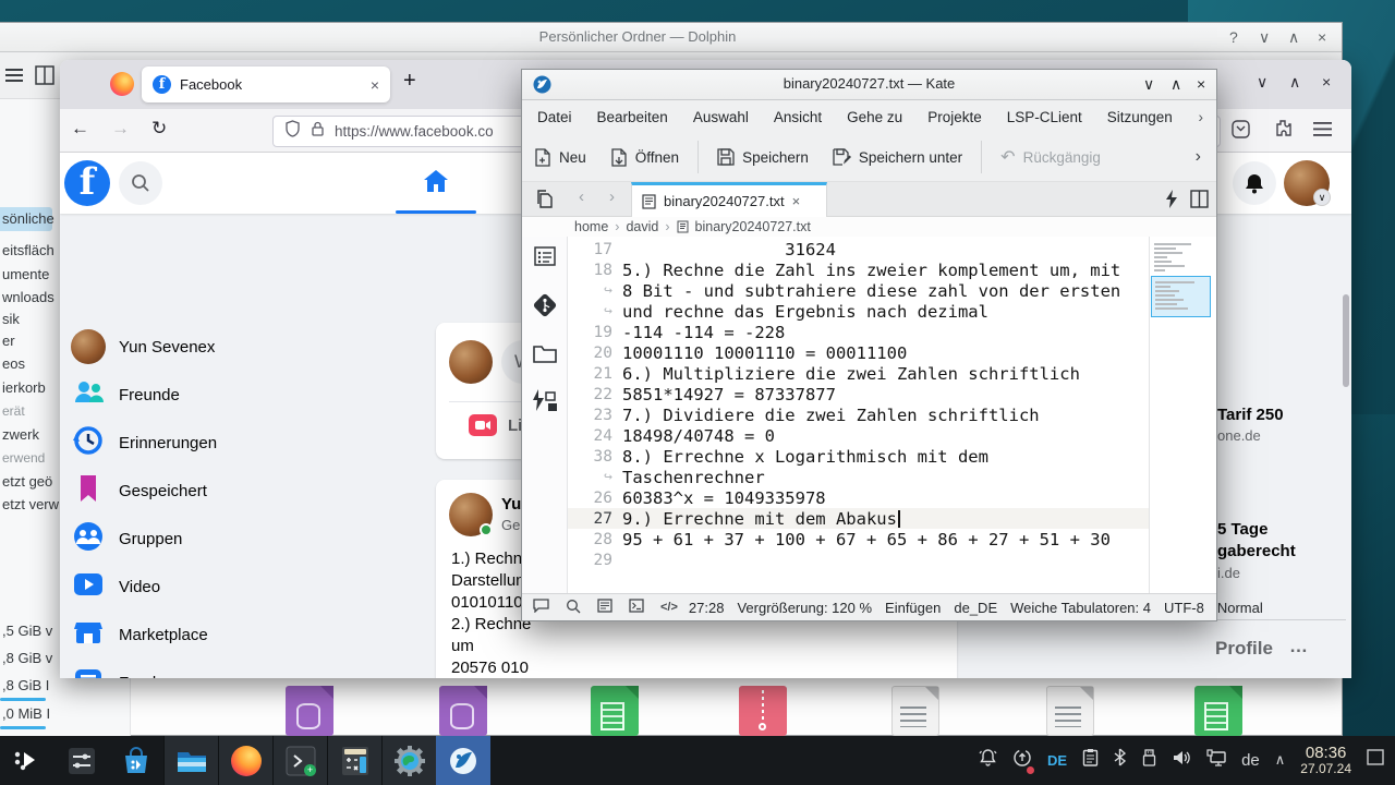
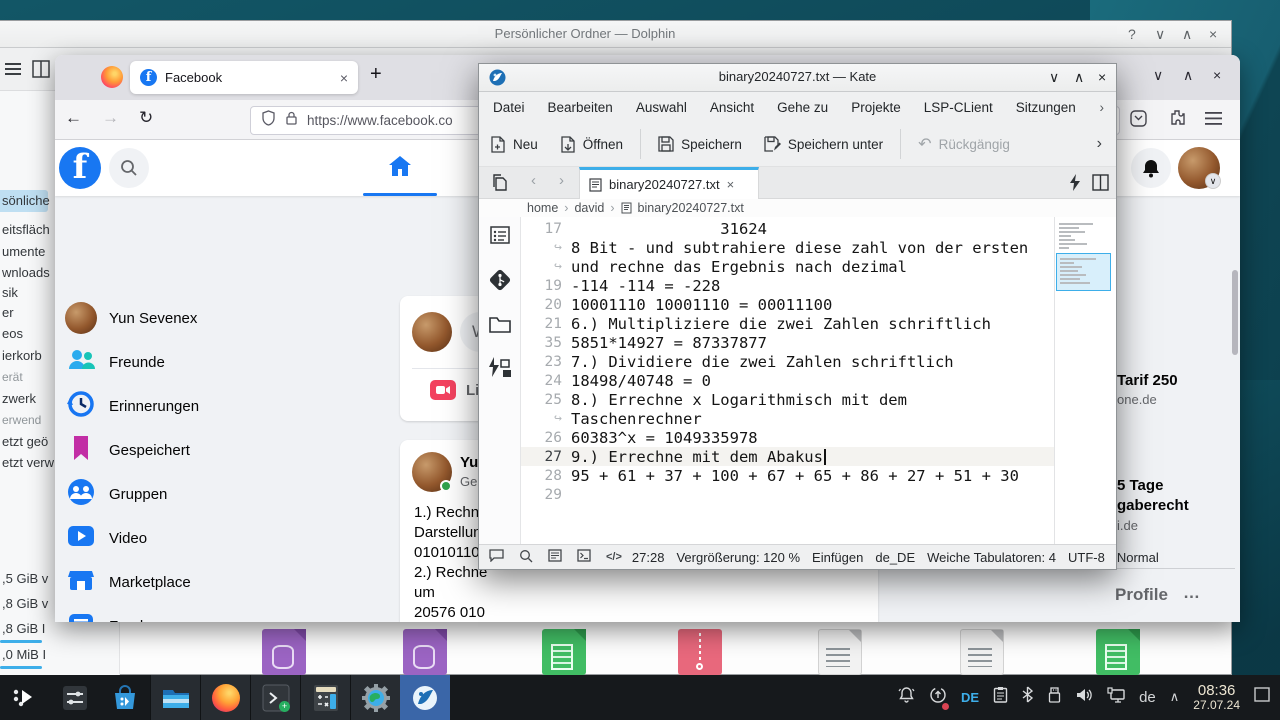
  Persönlicher Ordner — Dolphin
  ?
  ∨
  ∧
  ×
  sönliche
  eitsfläch
  umente
  wnloads
  sik
  er
  eos
  ierkorb
  erät
  zwerk
  erwend
  etzt geö
  etzt verw
  ,5 GiB v
  ,8 GiB v
  ,8 GiB I
  ,0 MiB I
  f
  Facebook
  ×
  +
  ∨
  ∧
  ×
  ←
  →
  ↻
  https://www.facebook.co
  f
  ∨
  Yun Sevenex
  Freunde
  Erinnerungen
  Gespeichert
  Gruppen
  Video
  Marketplace
  1.) Rechn
  Darstellu
  01010110
  2.) Rechne
  um
  20576 010
  Tarif 250
  one.de
  5 Tage
  gaberecht
  i.de
  Profile
  …
  binary20240727.txt — Kate
  ∨
  ∧
  ×
  Datei
  Bearbeiten
  Auswahl
  Ansicht
  Gehe zu
  Projekte
  LSP-CLient
  Sitzungen
  ›
  Neu
  Öffnen
  Speichern
  Speichern unter
  ↶
  Rückgängig
  ›
  ‹
  ›
  binary20240727.txt
  ×
  home
  ›
  david
  ›
  binary20240727.txt
  17
  31624
- 18
- 5.) Rechne die Zahl ins zweier komplement um, mit
  ↪
  8 Bit - und subtrahiere diese zahl von der ersten
  ↪
  und rechne das Ergebnis nach dezimal
  19
  -114 -114 = -228
  20
  10001110 10001110 = 00011100
  21
  6.) Multipliziere die zwei Zahlen schriftlich
- 22
+ 35
  5851*14927 = 87337877
  23
  7.) Dividiere die zwei Zahlen schriftlich
  24
  18498/40748 = 0
- 38
+ 25
  8.) Errechne x Logarithmisch mit dem
  ↪
  Taschenrechner
  26
  60383^x = 1049335978
  27
  9.) Errechne mit dem Abakus
  28
  95 + 61 + 37 + 100 + 67 + 65 + 86 + 27 + 51 + 30
  29
  </>
  27:28
  Vergrößerung: 120 %
  Einfügen
  de_DE
  Weiche Tabulatoren: 4
  UTF-8
  Normal
  +
  DE
  de
  ∧
  08:36
  27.07.24
